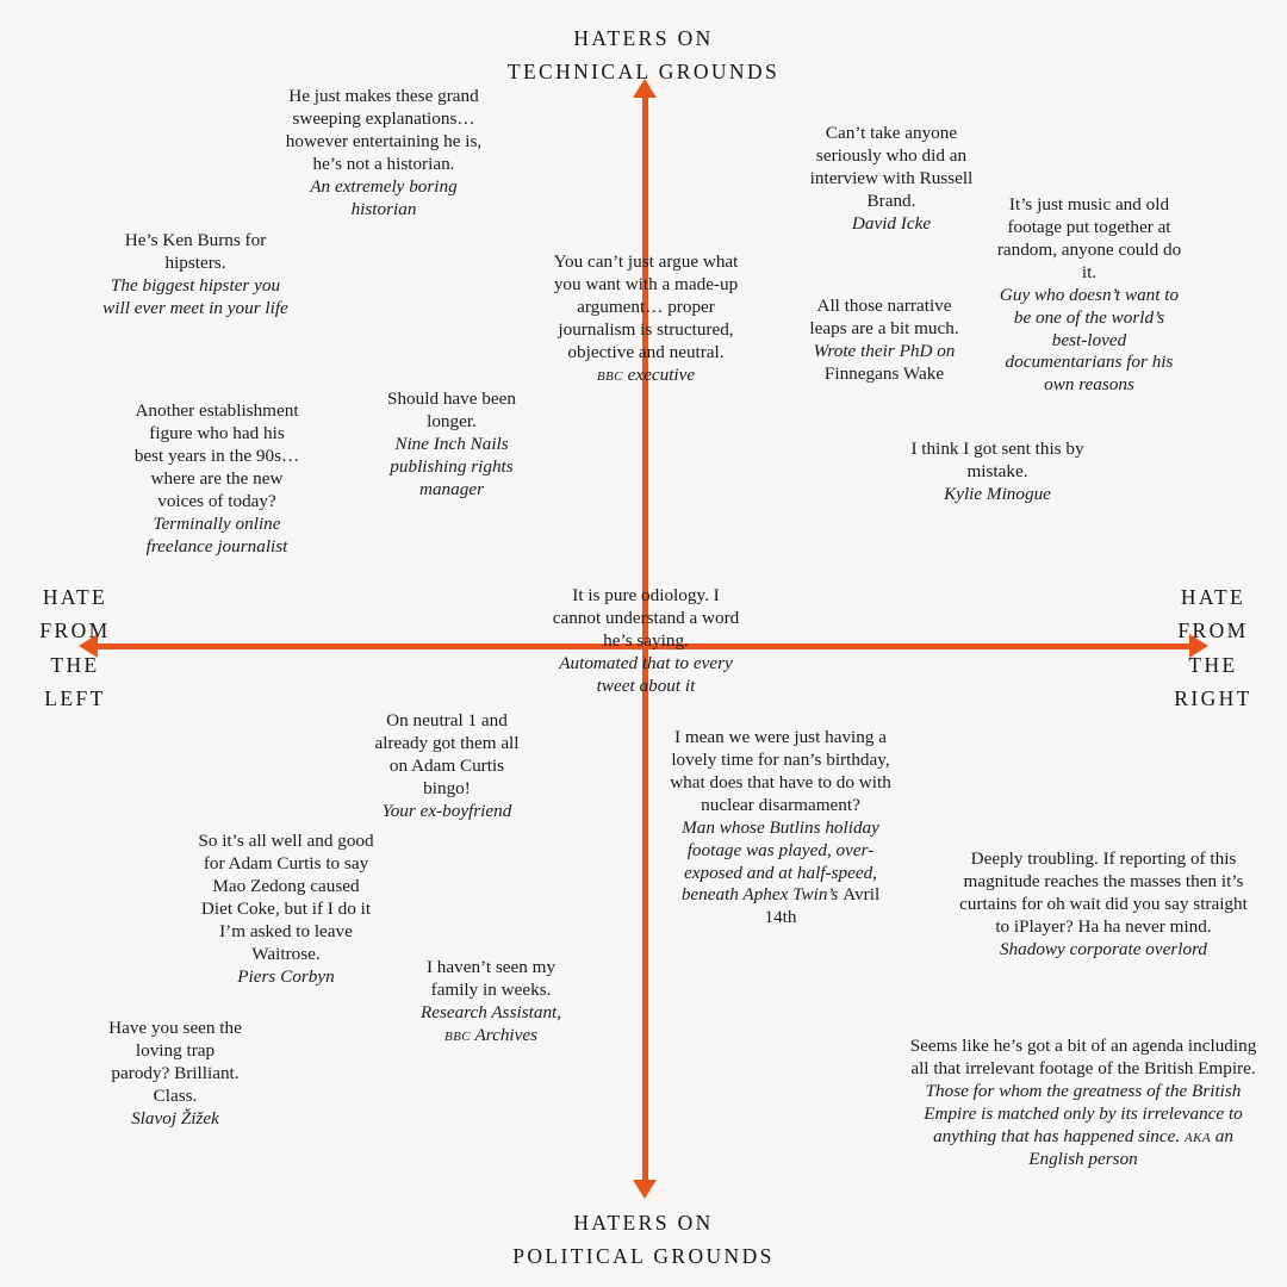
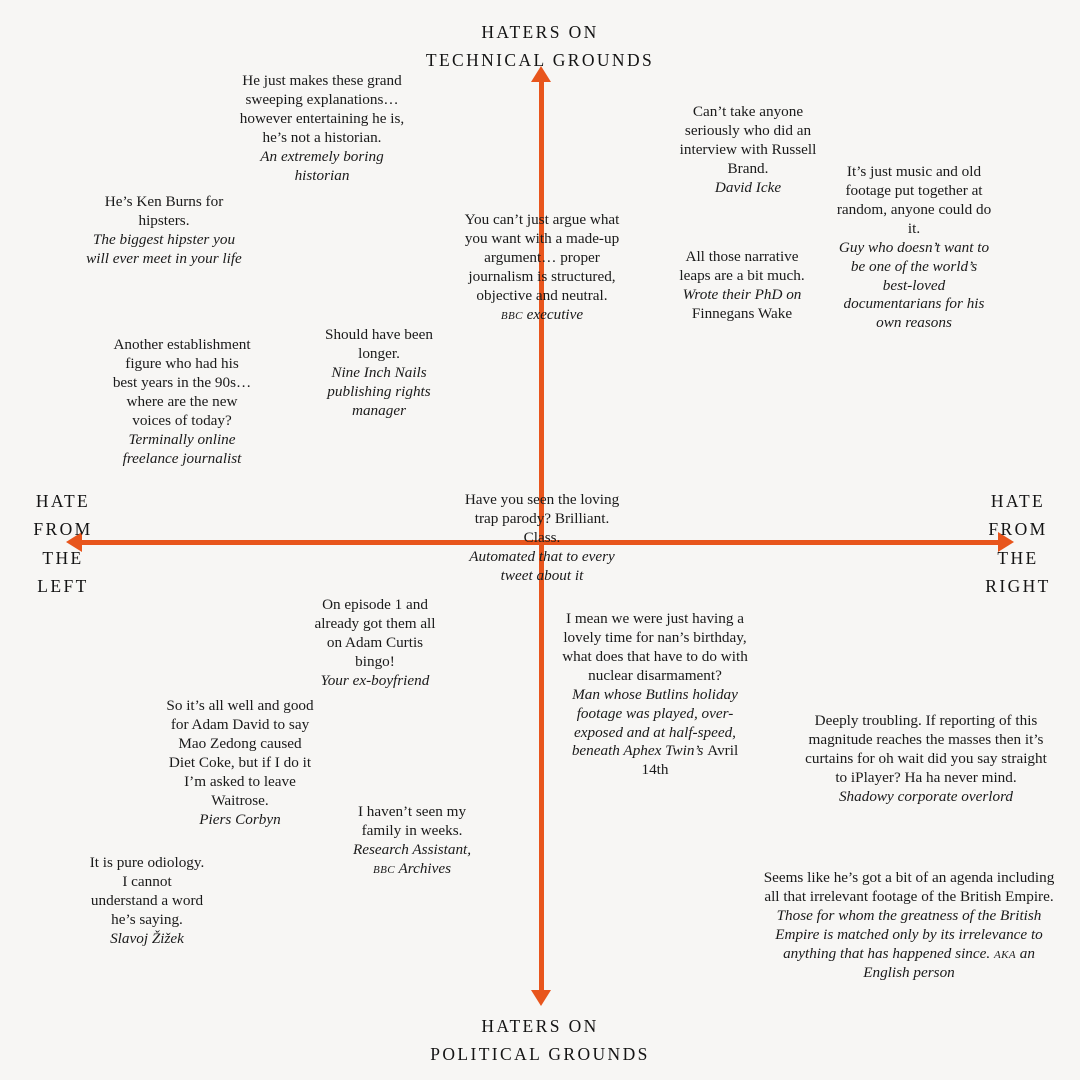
  HATERS ON
  TECHNICAL GROUNDS
  HATERS ON
  POLITICAL GROUNDS
  HATE
  FROM
  THE
  LEFT
  HATE
  FROM
  THE
  RIGHT
  He just makes these grand sweeping explanations… however entertaining he is, he’s not a historian.
  An extremely boring historian
  He’s Ken Burns for hipsters.
  The biggest hipster you will ever meet in your life
  Another establishment figure who had his best years in the 90s… where are the new voices of today?
  Terminally online freelance journalist
  Should have been longer.
  Nine Inch Nails publishing rights manager
  You can’t just argue what you want with a made-up argument… proper journalism is structured, objective and neutral.
  bbc executive
  Can’t take anyone seriously who did an interview with Russell Brand.
  David Icke
  All those narrative leaps are a bit much.
  Wrote their PhD on Finnegans Wake
  It’s just music and old footage put together at random, anyone could do it.
  Guy who doesn’t want to be one of the world’s best-loved documentarians for his own reasons
- I think I got sent this by mistake.
- Kylie Minogue
- It is pure odiology. I cannot understand a word he’s saying.
+ Have you seen the loving trap parody? Brilliant. Class.
  Automated that to every tweet about it
- On neutral 1 and already got them all on Adam Curtis bingo!
+ On episode 1 and already got them all on Adam Curtis bingo!
  Your ex-boyfriend
  I mean we were just having a lovely time for nan’s birthday, what does that have to do with nuclear disarmament?
  Man whose Butlins holiday footage was played, over-exposed and at half-speed, beneath Aphex Twin’s Avril 14th
- So it’s all well and good for Adam Curtis to say Mao Zedong caused Diet Coke, but if I do it I’m asked to leave Waitrose.
+ So it’s all well and good for Adam David to say Mao Zedong caused Diet Coke, but if I do it I’m asked to leave Waitrose.
  Piers Corbyn
  Deeply troubling. If reporting of this magnitude reaches the masses then it’s curtains for oh wait did you say straight to iPlayer? Ha ha never mind.
  Shadowy corporate overlord
  I haven’t seen my family in weeks.
  Research Assistant, bbc Archives
- Have you seen the loving trap parody? Brilliant. Class.
+ It is pure odiology. I cannot understand a word he’s saying.
  Slavoj Žižek
  Seems like he’s got a bit of an agenda including all that irrelevant footage of the British Empire.
  Those for whom the greatness of the British Empire is matched only by its irrelevance to anything that has happened since. aka an English person
